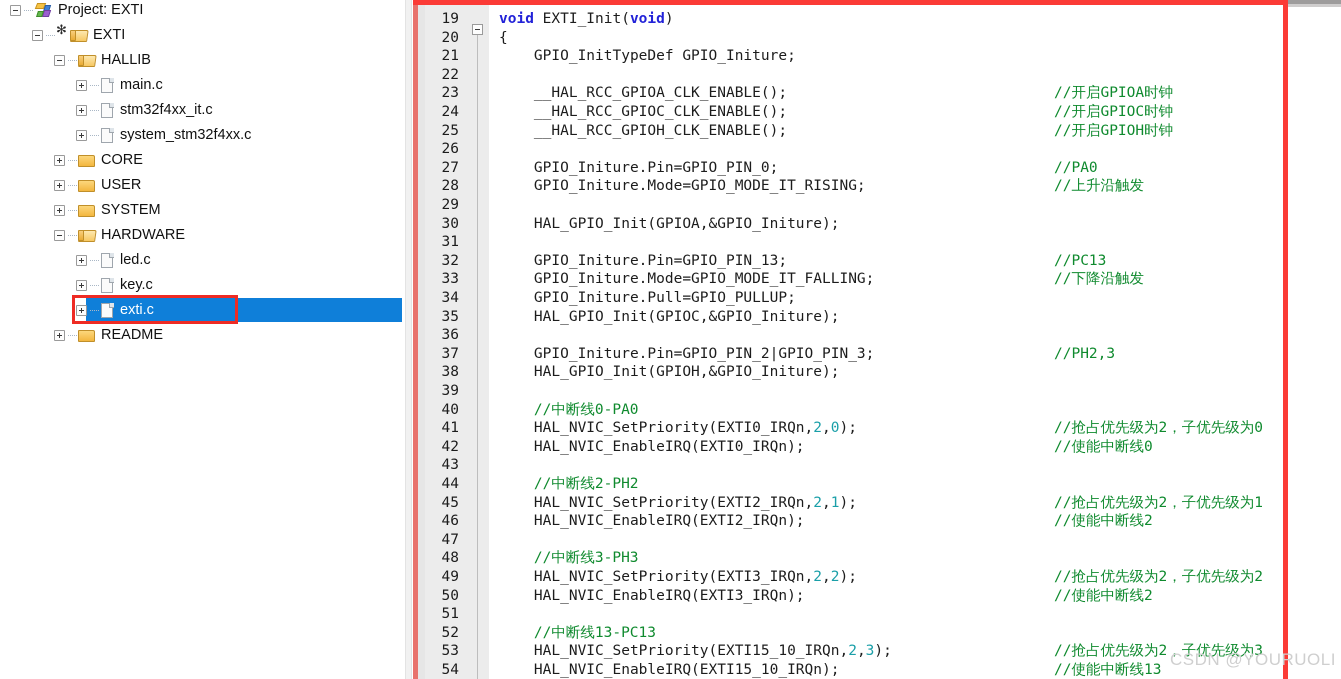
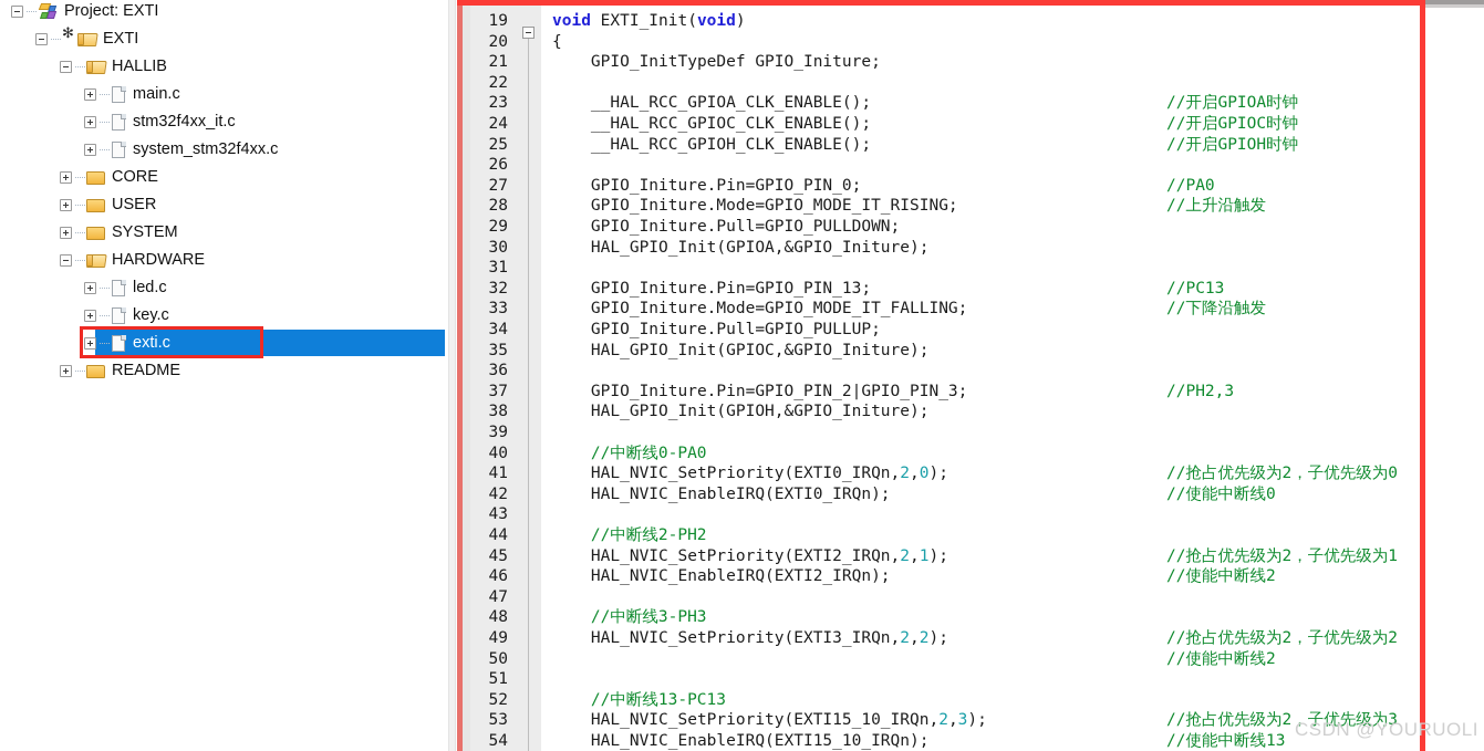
  Project: EXTI
  EXTI
  HALLIB
  main.c
  stm32f4xx_it.c
  system_stm32f4xx.c
  CORE
  USER
  SYSTEM
  HARDWARE
  led.c
  key.c
  exti.c
  README
  19
  20
  21
  22
  23
  24
  25
  26
  27
  28
  29
  30
  31
  32
  33
  34
  35
  36
  37
  38
  39
  40
  41
  42
  43
  44
  45
  46
  47
  48
  49
  50
  51
  52
  53
  54
  void EXTI_Init(void)
  {
  GPIO_InitTypeDef GPIO_Initure;
  __HAL_RCC_GPIOA_CLK_ENABLE();
  //开启GPIOA时钟
  __HAL_RCC_GPIOC_CLK_ENABLE();
  //开启GPIOC时钟
  __HAL_RCC_GPIOH_CLK_ENABLE();
  //开启GPIOH时钟
  GPIO_Initure.Pin=GPIO_PIN_0;
  //PA0
  GPIO_Initure.Mode=GPIO_MODE_IT_RISING;
  //上升沿触发
+ GPIO_Initure.Pull=GPIO_PULLDOWN;
  HAL_GPIO_Init(GPIOA,&GPIO_Initure);
  GPIO_Initure.Pin=GPIO_PIN_13;
  //PC13
  GPIO_Initure.Mode=GPIO_MODE_IT_FALLING;
  //下降沿触发
  GPIO_Initure.Pull=GPIO_PULLUP;
  HAL_GPIO_Init(GPIOC,&GPIO_Initure);
  GPIO_Initure.Pin=GPIO_PIN_2|GPIO_PIN_3;
  //PH2,3
  HAL_GPIO_Init(GPIOH,&GPIO_Initure);
  //中断线0-PA0
  HAL_NVIC_SetPriority(EXTI0_IRQn,2,0);
  //抢占优先级为2，子优先级为0
  HAL_NVIC_EnableIRQ(EXTI0_IRQn);
  //使能中断线0
  //中断线2-PH2
  HAL_NVIC_SetPriority(EXTI2_IRQn,2,1);
  //抢占优先级为2，子优先级为1
  HAL_NVIC_EnableIRQ(EXTI2_IRQn);
  //使能中断线2
  //中断线3-PH3
  HAL_NVIC_SetPriority(EXTI3_IRQn,2,2);
  //抢占优先级为2，子优先级为2
- HAL_NVIC_EnableIRQ(EXTI3_IRQn);
  //使能中断线2
  //中断线13-PC13
  HAL_NVIC_SetPriority(EXTI15_10_IRQn,2,3);
  //抢占优先级为2，子优先级为3
  HAL_NVIC_EnableIRQ(EXTI15_10_IRQn);
  //使能中断线13
  CSDN @YOURUOLI
